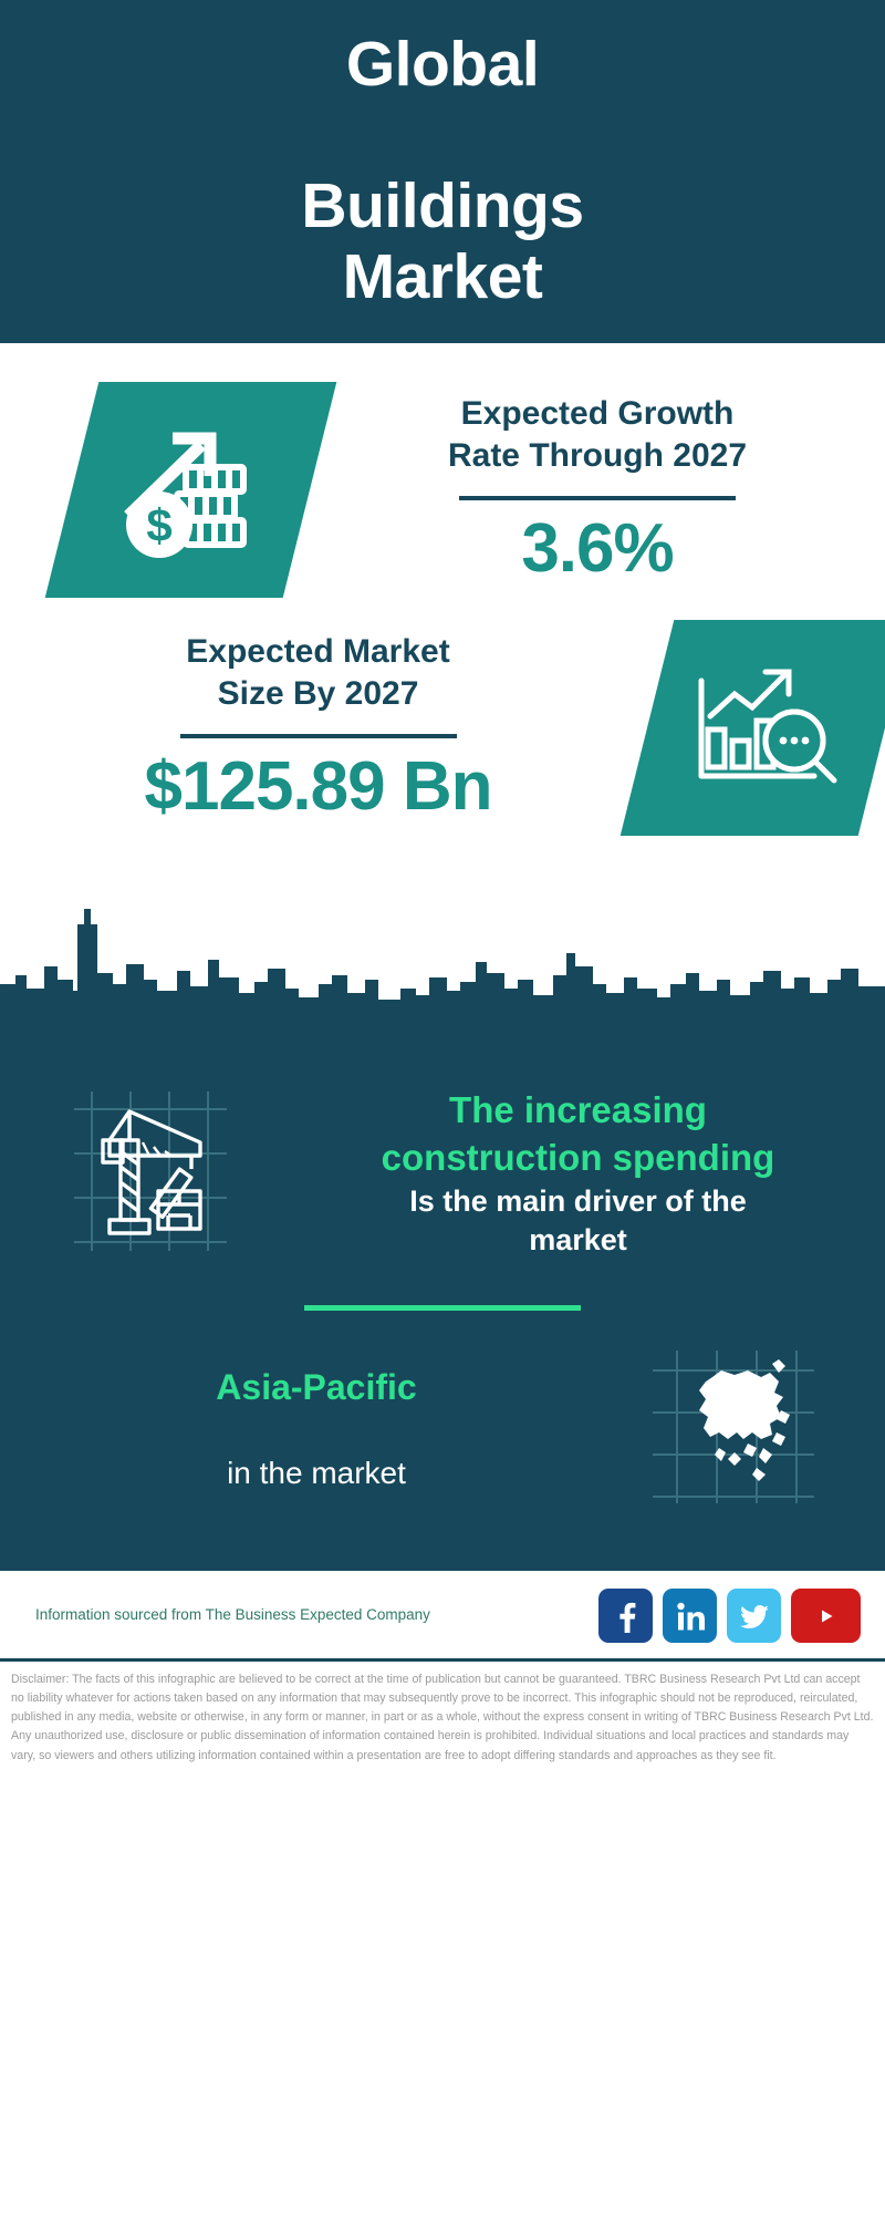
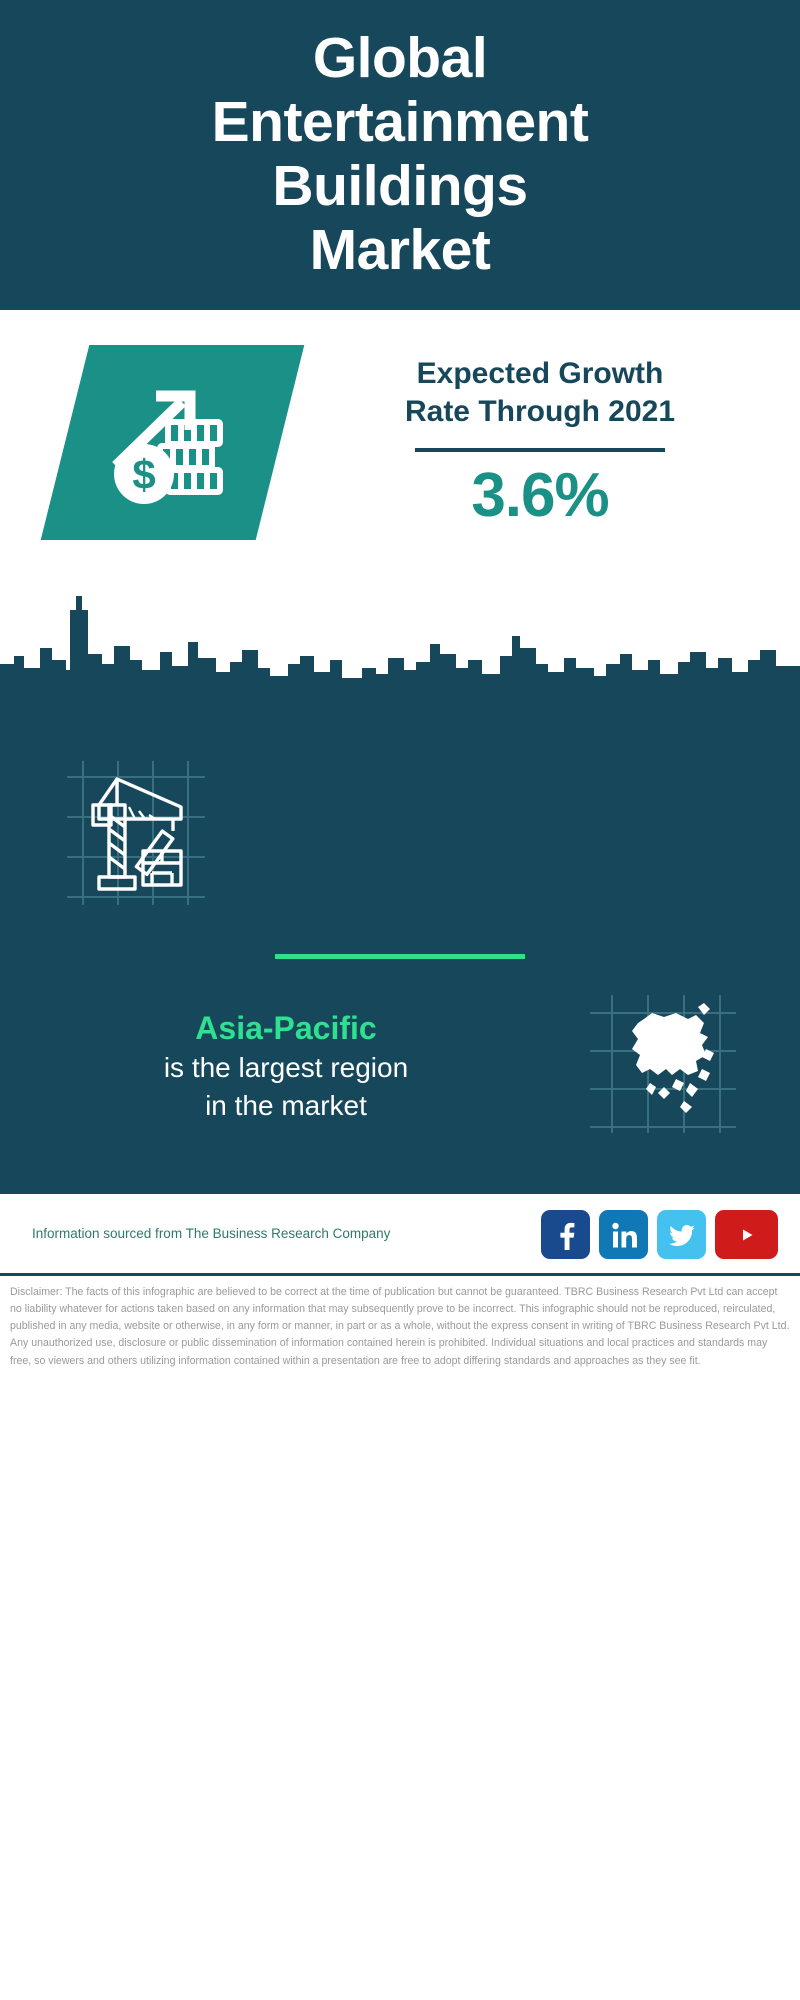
  Global
+ Entertainment
  Buildings
  Market
  Expected Growth
- Rate Through 2027
+ Rate Through 2021
  3.6%
- Expected Market
- Size By 2027
- $125.89 Bn
- The increasing
- construction spending
- Is the main driver of the
- market
  Asia-Pacific
+ is the largest region
  in the market
- Information sourced from The Business Expected Company
+ Information sourced from The Business Research Company
- Disclaimer: The facts of this infographic are believed to be correct at the time of publication but cannot be guaranteed. TBRC Business Research Pvt Ltd can accept no liability whatever for actions taken based on any information that may subsequently prove to be incorrect. This infographic should not be reproduced, reirculated, published in any media, website or otherwise, in any form or manner, in part or as a whole, without the express consent in writing of TBRC Business Research Pvt Ltd. Any unauthorized use, disclosure or public dissemination of information contained herein is prohibited. Individual situations and local practices and standards may vary, so viewers and others utilizing information contained within a presentation are free to adopt differing standards and approaches as they see fit.
+ Disclaimer: The facts of this infographic are believed to be correct at the time of publication but cannot be guaranteed. TBRC Business Research Pvt Ltd can accept no liability whatever for actions taken based on any information that may subsequently prove to be incorrect. This infographic should not be reproduced, reirculated, published in any media, website or otherwise, in any form or manner, in part or as a whole, without the express consent in writing of TBRC Business Research Pvt Ltd. Any unauthorized use, disclosure or public dissemination of information contained herein is prohibited. Individual situations and local practices and standards may free, so viewers and others utilizing information contained within a presentation are free to adopt differing standards and approaches as they see fit.
